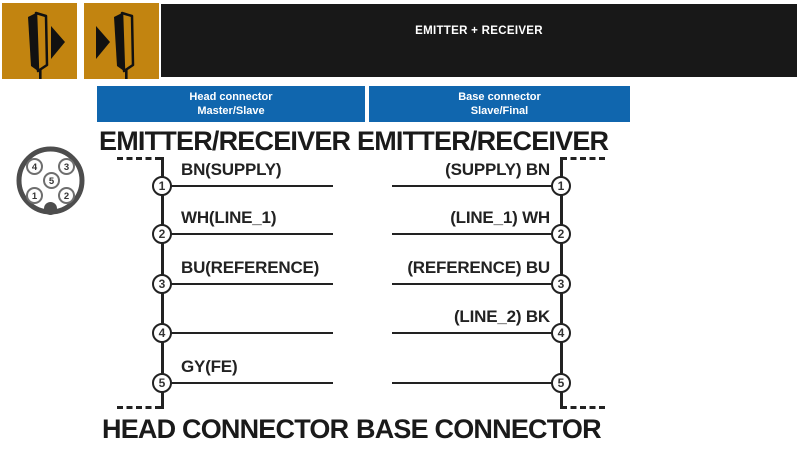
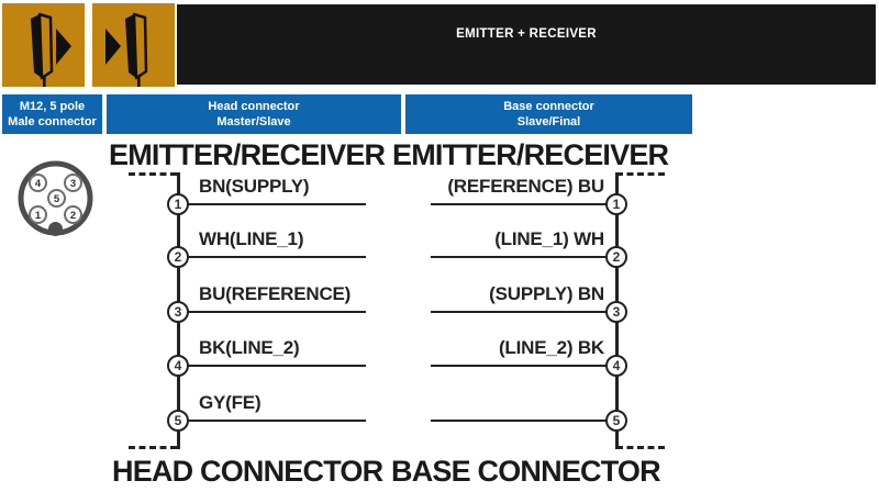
  EMITTER + RECEIVER
+ M12, 5 pole
+ Male connector
  Head connector
  Master/Slave
  Base connector
  Slave/Final
  4
  3
  5
  1
  2
  EMITTER/RECEIVER
  EMITTER/RECEIVER
  1
  2
  3
  4
  5
  BN(SUPPLY)
  WH(LINE_1)
  BU(REFERENCE)
+ BK(LINE_2)
  GY(FE)
  1
  2
  3
  4
  5
- (SUPPLY) BN
+ (REFERENCE) BU
  (LINE_1) WH
- (REFERENCE) BU
+ (SUPPLY) BN
  (LINE_2) BK
  HEAD CONNECTOR
  BASE CONNECTOR
